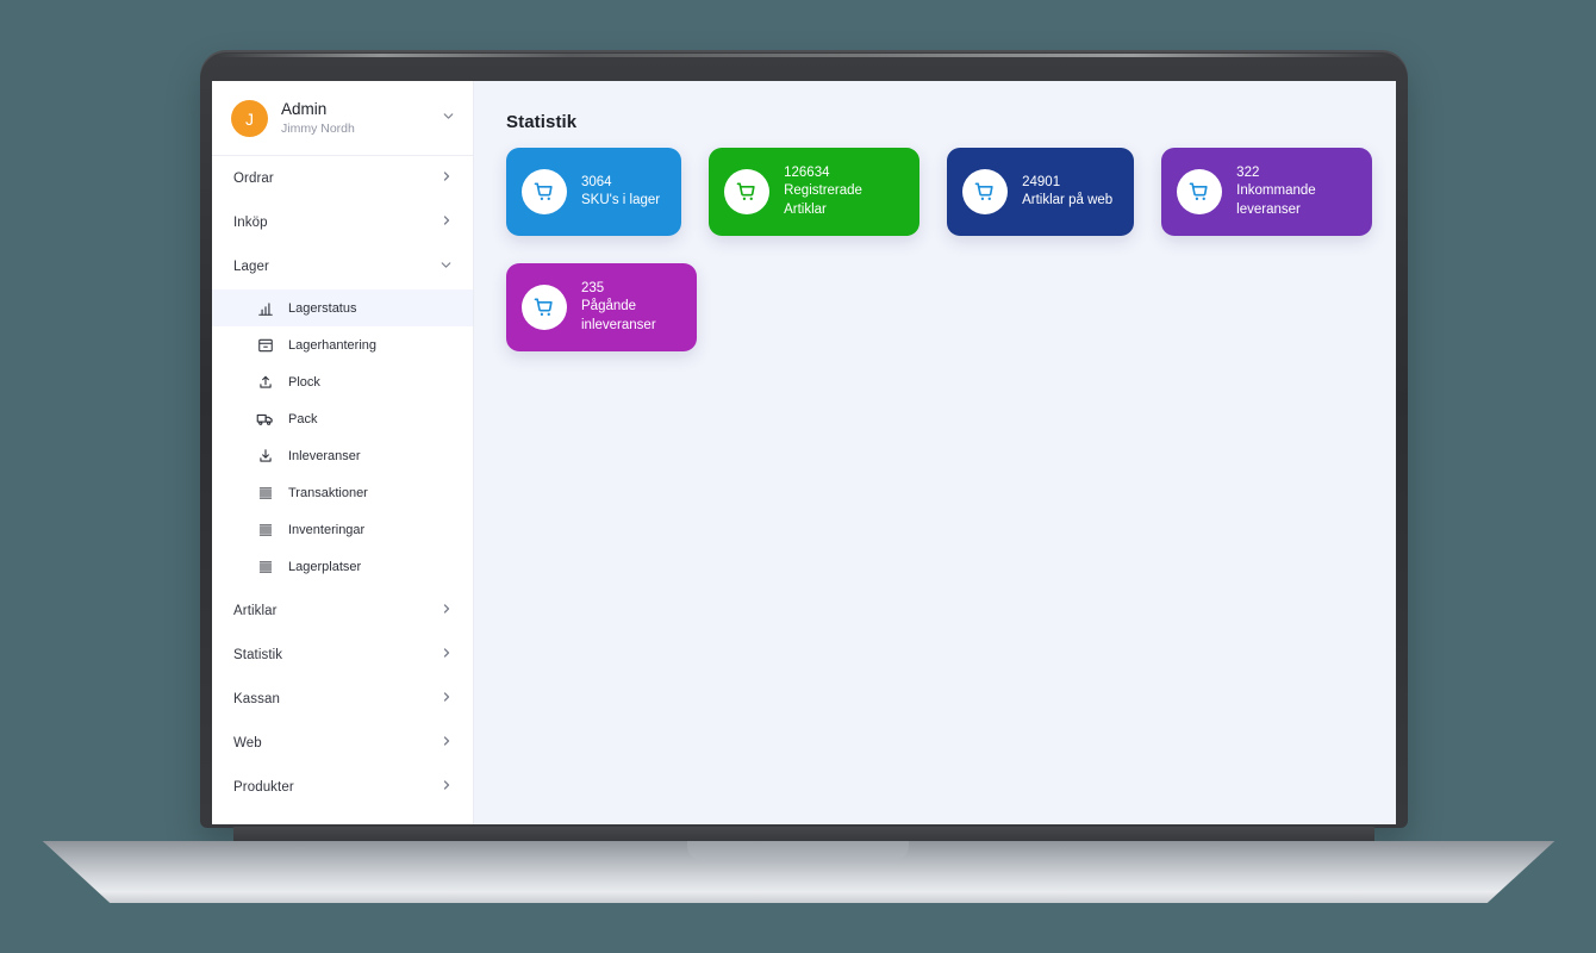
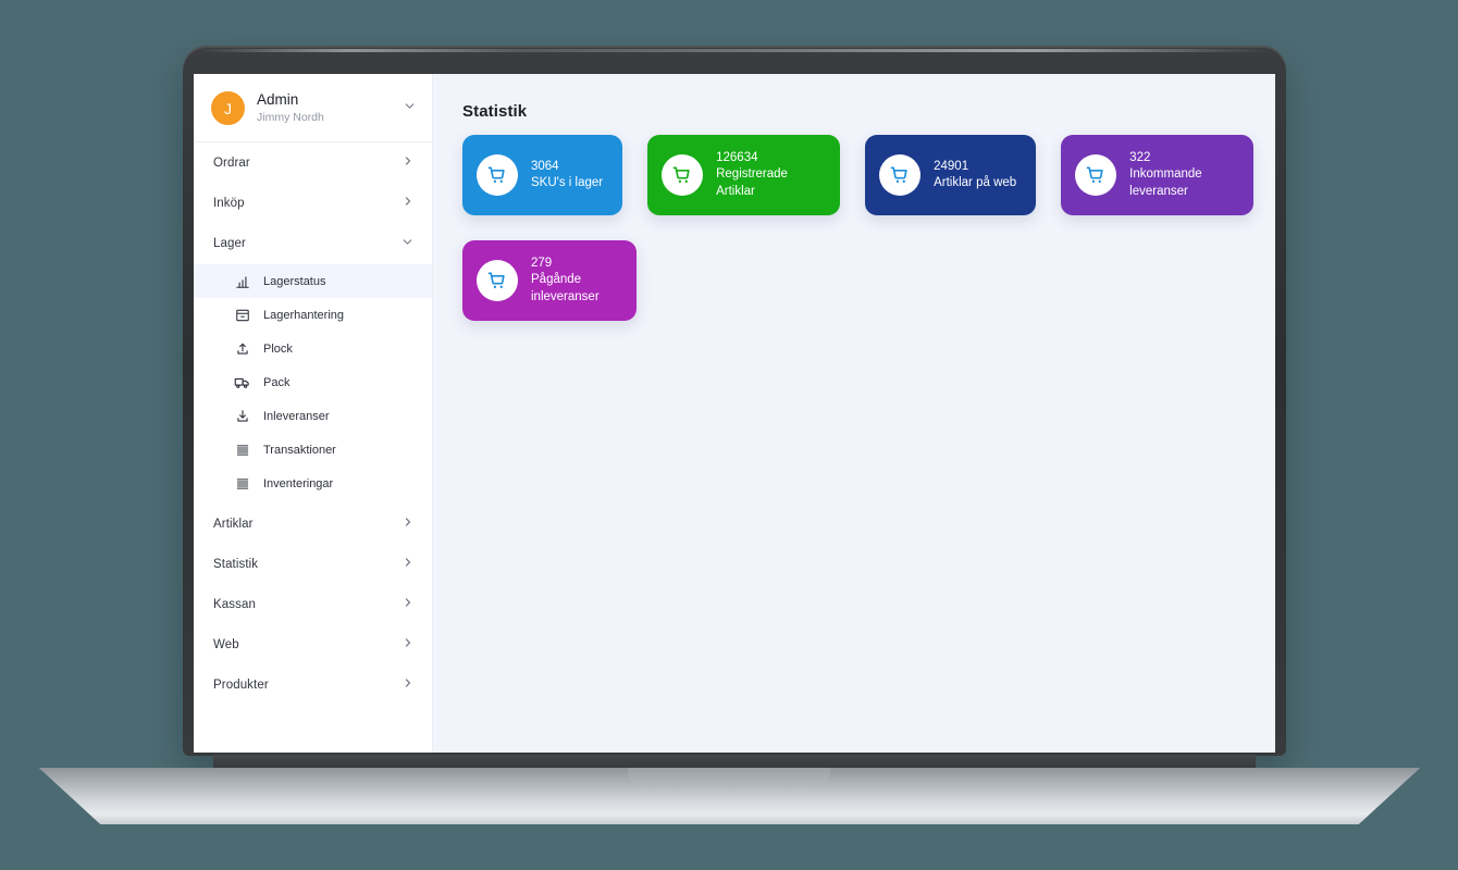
  J
  Admin
  Jimmy Nordh
  Ordrar
  Inköp
  Lager
  Lagerstatus
  Lagerhantering
  Plock
  Pack
  Inleveranser
  Transaktioner
  Inventeringar
- Lagerplatser
  Artiklar
  Statistik
  Kassan
  Web
  Produkter
  Statistik
  3064
  SKU's i lager
  126634
  Registrerade Artiklar
  24901
  Artiklar på web
  322
  Inkommande leveranser
- 235
+ 279
  Pågånde inleveranser
